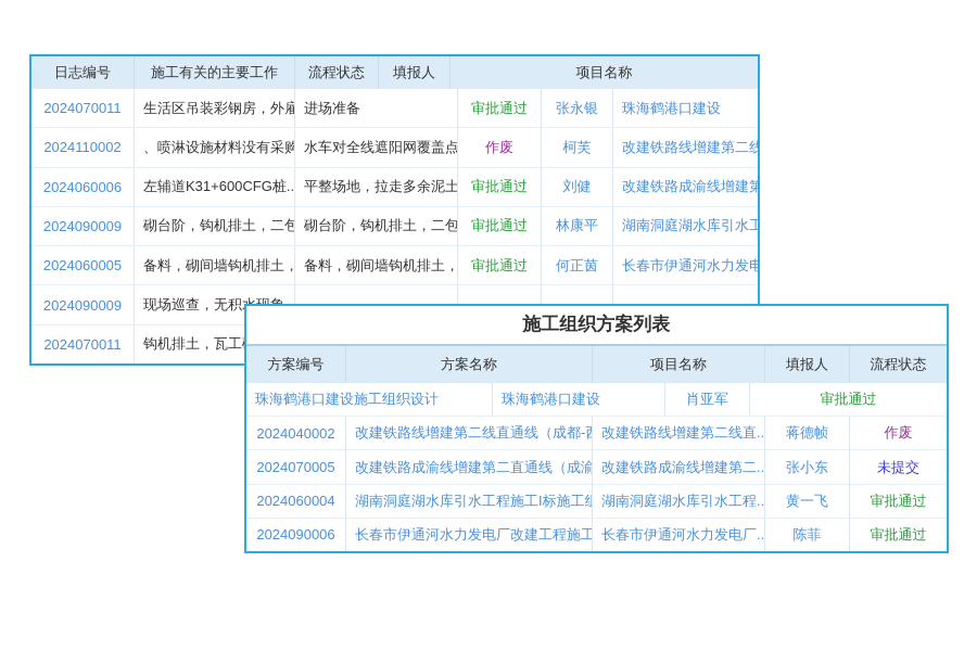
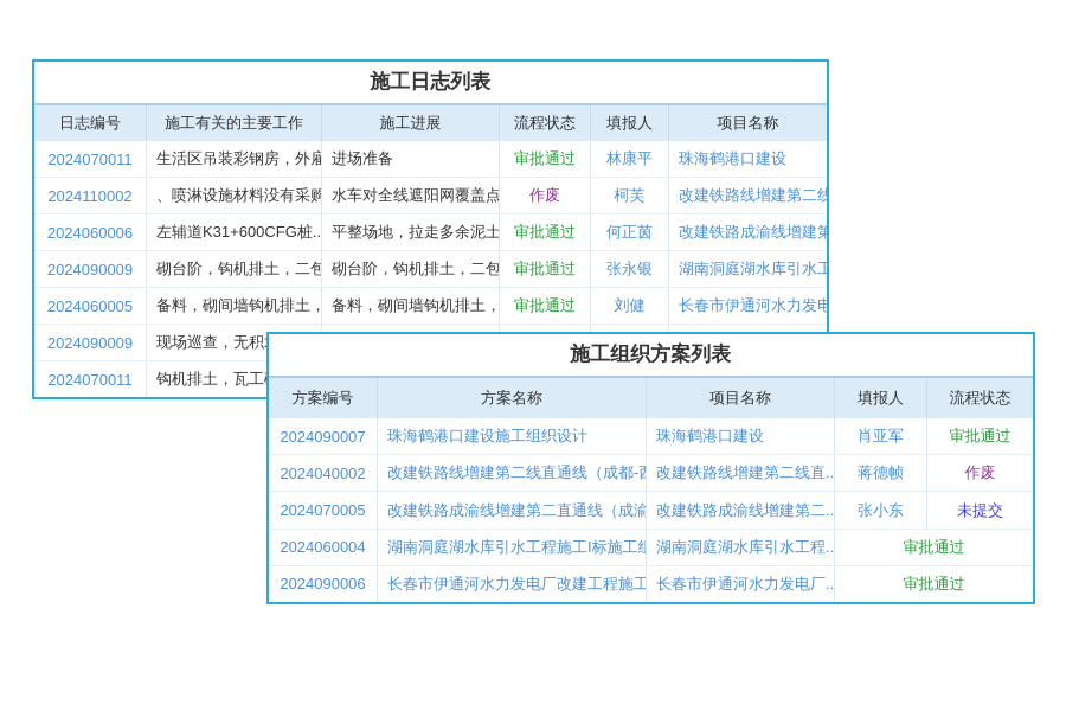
+ 施工日志列表
  日志编号
  施工有关的主要工作
+ 施工进展
  流程状态
  填报人
  项目名称
  2024070011
  生活区吊装彩钢房，外雇
  进场准备
  审批通过
- 张永银
+ 林康平
  珠海鹤港口建设
  2024110002
  、喷淋设施材料没有采购
  水车对全线遮阳网覆盖点
  作废
  柯芙
  改建铁路线增建第二线
  2024060006
  左辅道K31+600CFG桩..
  平整场地，拉走多余泥土
  审批通过
- 刘健
+ 何正茵
  改建铁路成渝线增建第
  2024090009
  砌台阶，钩机排土，二包
  砌台阶，钩机排土，二包
  审批通过
- 林康平
+ 张永银
  湖南洞庭湖水库引水工
  2024060005
  备料，砌间墙钩机排土，
  备料，砌间墙钩机排土，
  审批通过
- 何正茵
+ 刘健
  长春市伊通河水力发电
  2024090009
  2024070011
  施工组织方案列表
  方案编号
  方案名称
  项目名称
  填报人
  流程状态
+ 2024090007
  珠海鹤港口建设施工组织设计
  珠海鹤港口建设
  肖亚军
  审批通过
  2024040002
  改建铁路线增建第二线直通线（成都-西
  改建铁路线增建第二线直..
  蒋德帧
  作废
  2024070005
  改建铁路成渝线增建第二直通线（成渝
  改建铁路成渝线增建第二..
  张小东
  未提交
  2024060004
  湖南洞庭湖水库引水工程施工I标施工组
  湖南洞庭湖水库引水工程..
- 黄一飞
  审批通过
  2024090006
  长春市伊通河水力发电厂改建工程施工
  长春市伊通河水力发电厂..
- 陈菲
  审批通过
